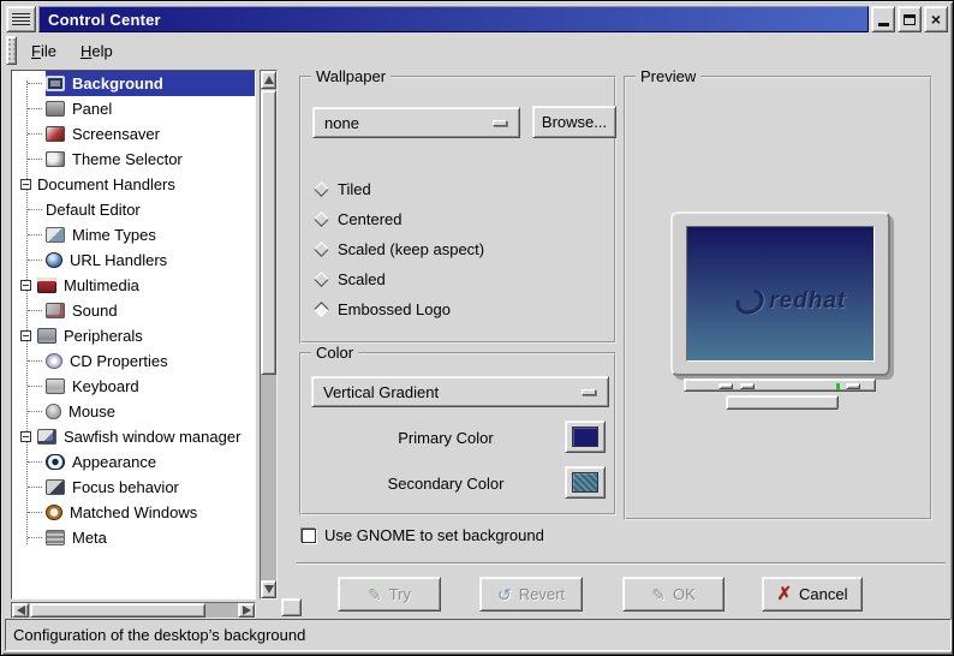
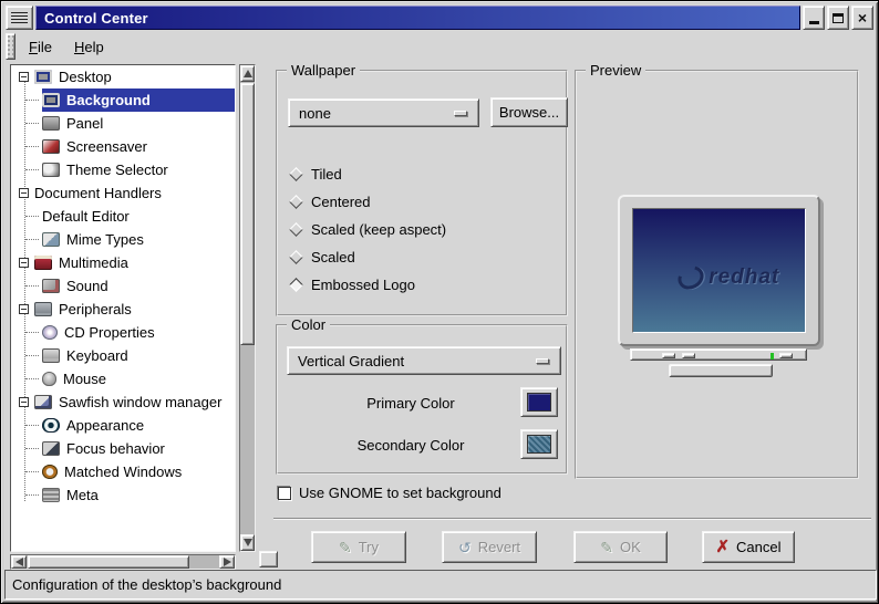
  Control Center
  ×
  File
  Help
+ Desktop
  Background
  Panel
  Screensaver
  Theme Selector
  Document Handlers
  Default Editor
  Mime Types
- URL Handlers
  Multimedia
  Sound
  Peripherals
  CD Properties
  Keyboard
  Mouse
  Sawfish window manager
  Appearance
  Focus behavior
  Matched Windows
  Meta
  Wallpaper
  none
  Browse...
  Tiled
  Centered
  Scaled (keep aspect)
  Scaled
  Embossed Logo
  Color
  Vertical Gradient
  Primary Color
  Secondary Color
  Preview
  redhat
  Use GNOME to set background
  ✎
  Try
  ↺
  Revert
  ✎
  OK
  ✗
  Cancel
  Configuration of the desktop’s background
